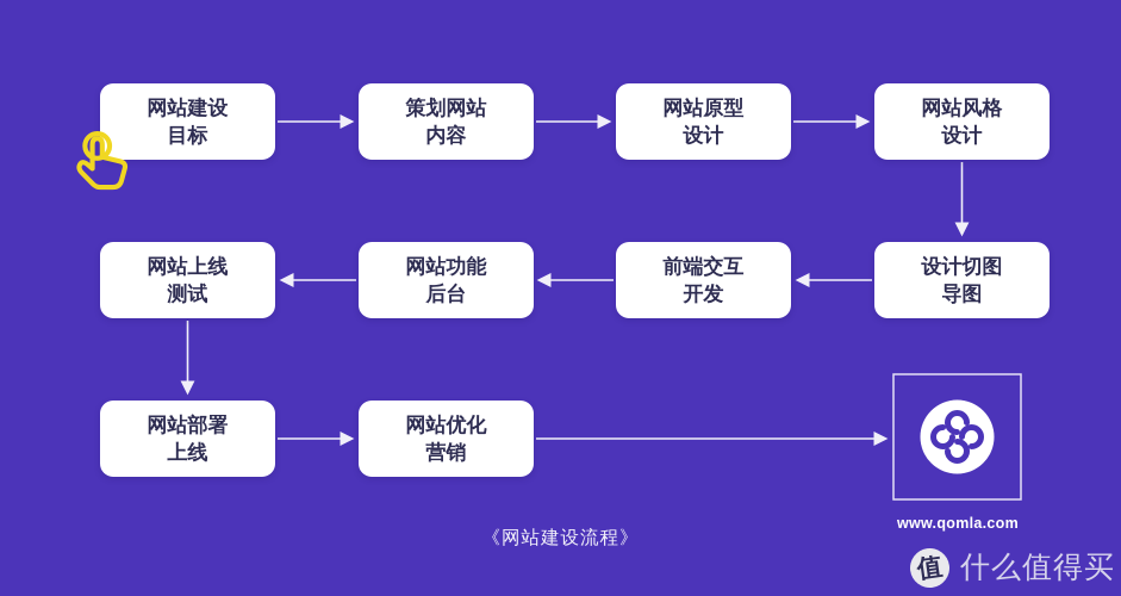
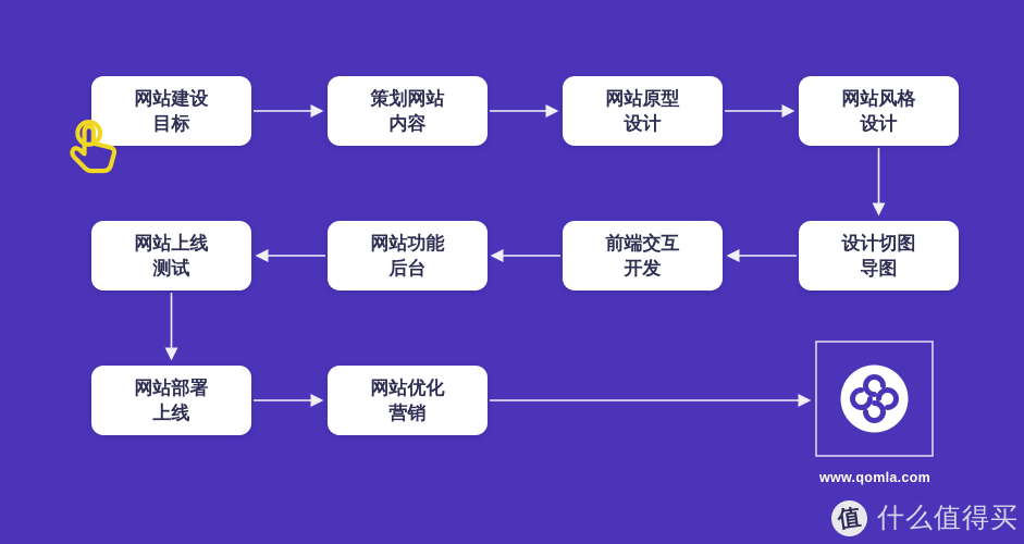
  网站建设
  目标
  策划网站
  内容
  网站原型
  设计
  网站风格
  设计
  网站上线
  测试
  网站功能
  后台
  前端交互
  开发
  设计切图
  导图
  网站部署
  上线
  网站优化
  营销
- 《网站建设流程》
  www.qomla.com
  什么值得买
